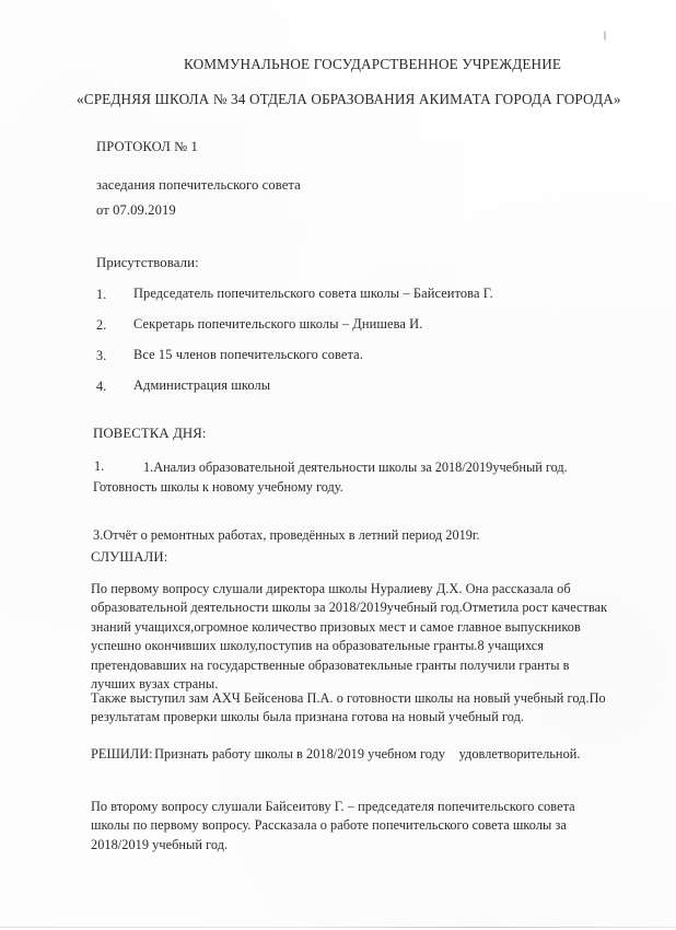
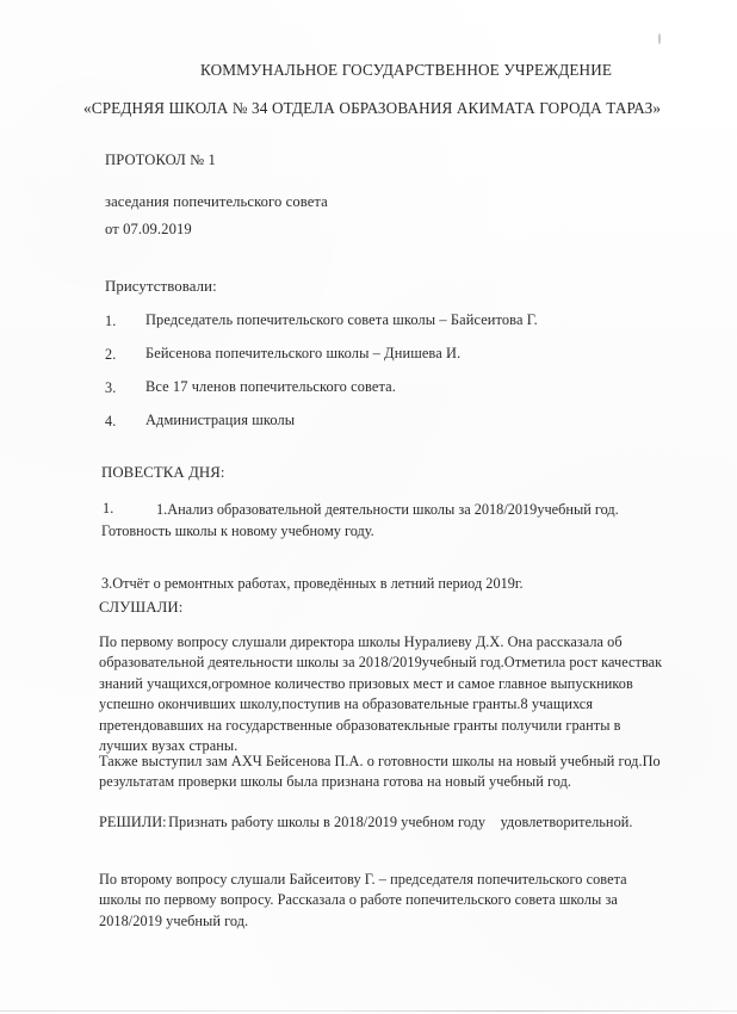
  КОММУНАЛЬНОЕ ГОСУДАРСТВЕННОЕ УЧРЕЖДЕНИЕ
- «СРЕДНЯЯ ШКОЛА № 34 ОТДЕЛА ОБРАЗОВАНИЯ АКИМАТА ГОРОДА ГОРОДА»
+ «СРЕДНЯЯ ШКОЛА № 34 ОТДЕЛА ОБРАЗОВАНИЯ АКИМАТА ГОРОДА ТАРАЗ»
  ПРОТОКОЛ № 1
  заседания попечительского совета
  от 07.09.2019
  Присутствовали:
  1.
  Председатель попечительского совета школы – Байсеитова Г.
  2.
- Секретарь попечительского школы – Днишева И.
+ Бейсенова попечительского школы – Днишева И.
  3.
- Все 15 членов попечительского совета.
+ Все 17 членов попечительского совета.
  4.
  Администрация школы
  ПОВЕСТКА ДНЯ:
  1.
  1.Анализ образовательной деятельности школы за 2018/2019учебный год.
  Готовность школы к новому учебному году.
  3.Отчёт о ремонтных работах, проведённых в летний период 2019г.
  СЛУШАЛИ:
  По первому вопросу слушали директора школы Нуралиеву Д.Х. Она рассказала об
  образовательной деятельности школы за 2018/2019учебный год.Отметила рост качествак
  знаний учащихся,огромное количество призовых мест и самое главное выпускников
  успешно окончивших школу,поступив на образовательные гранты.8 учащихся
  претендовавших на государственные образоватекльные гранты получили гранты в
  лучших вузах страны.
  Также выступил зам АХЧ Бейсенова П.А. о готовности школы на новый учебный год.По
  результатам проверки школы была признана готова на новый учебный год.
  РЕШИЛИ:
  Признать работу школы в 2018/2019 учебном году удовлетворительной.
  По второму вопросу слушали Байсеитову Г. – председателя попечительского совета
  школы по первому вопросу. Рассказала о работе попечительского совета школы за
  2018/2019 учебный год.
